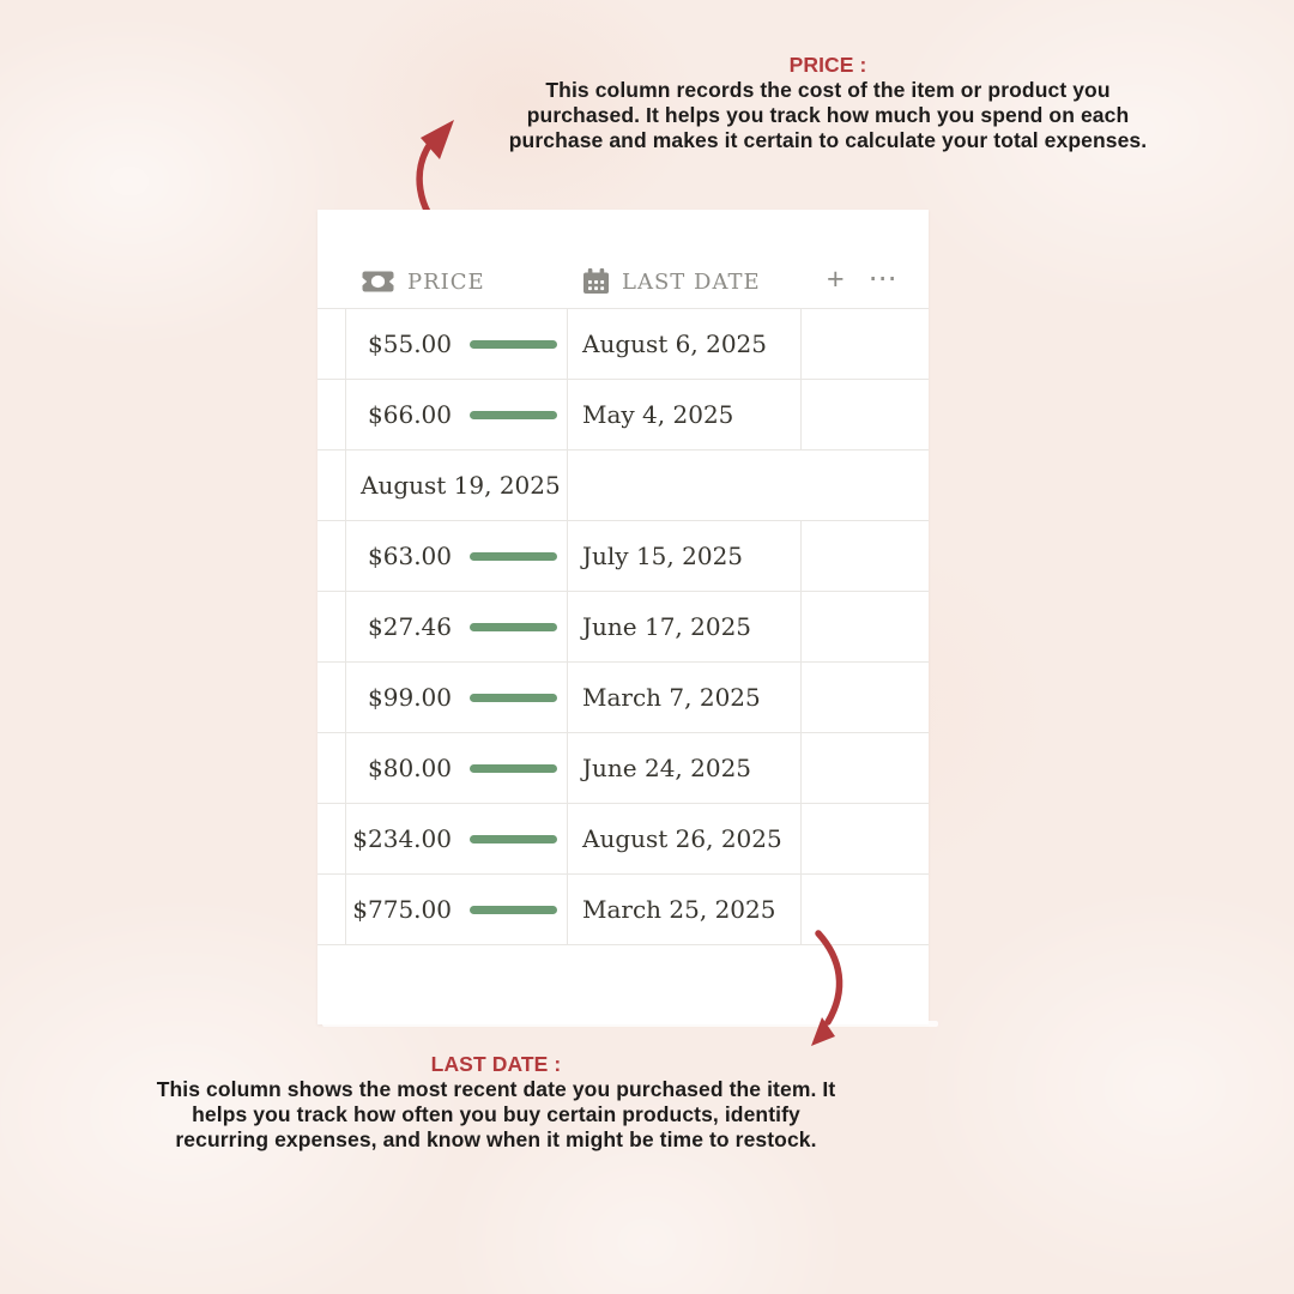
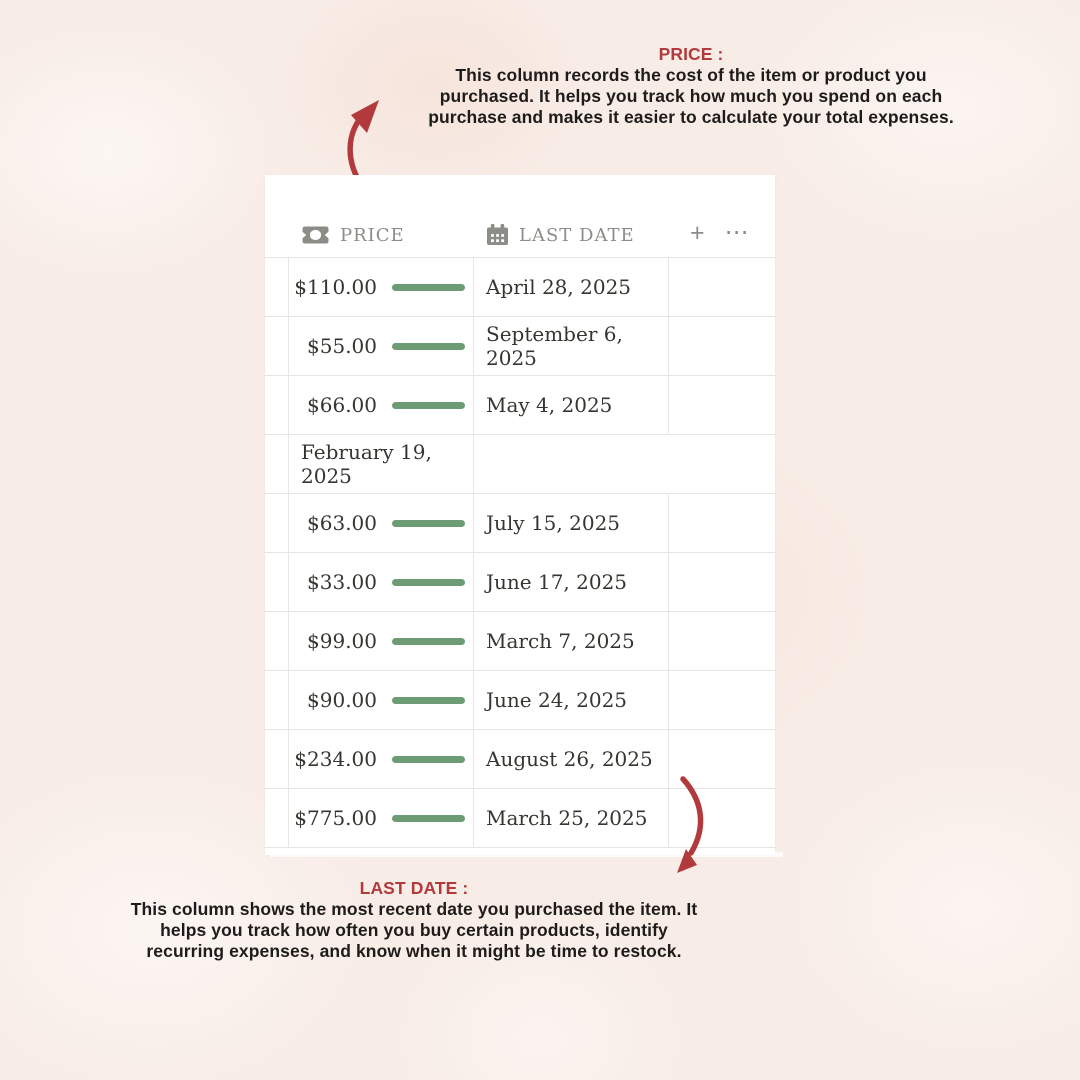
  PRICE :
  This column records the cost of the item or product you
  purchased. It helps you track how much you spend on each
- purchase and makes it certain to calculate your total expenses.
+ purchase and makes it easier to calculate your total expenses.
  PRICE
  LAST DATE
  +
  ⋯
+ $110.00
+ April 28, 2025
  $55.00
- August 6, 2025
+ September 6, 2025
  $66.00
  May 4, 2025
- August 19, 2025
+ February 19, 2025
  $63.00
  July 15, 2025
- $27.46
+ $33.00
  June 17, 2025
  $99.00
  March 7, 2025
- $80.00
+ $90.00
  June 24, 2025
  $234.00
  August 26, 2025
  $775.00
  March 25, 2025
  LAST DATE :
  This column shows the most recent date you purchased the item. It
  helps you track how often you buy certain products, identify
  recurring expenses, and know when it might be time to restock.
